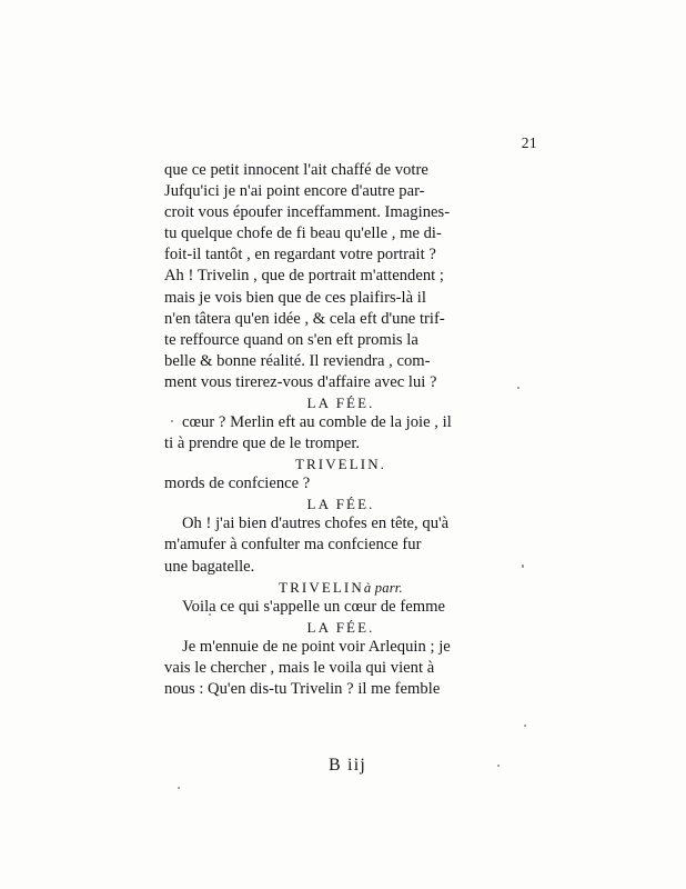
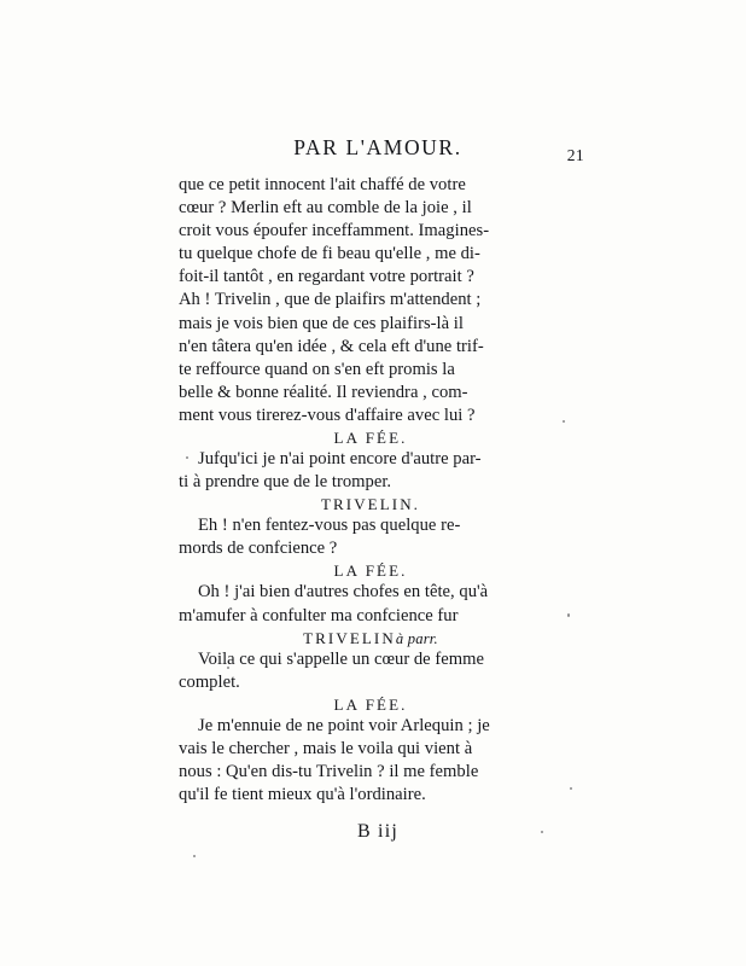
+ PAR L'AMOUR.
  21
  que ce petit innocent l'ait chaffé de votre
- Jufqu'ici je n'ai point encore d'autre par-
+ cœur ? Merlin eft au comble de la joie , il
  croit vous époufer inceffamment. Imagines-
  tu quelque chofe de fi beau qu'elle , me di-
  foit-il tantôt , en regardant votre portrait ?
- Ah ! Trivelin , que de portrait m'attendent ;
+ Ah ! Trivelin , que de plaifirs m'attendent ;
  mais je vois bien que de ces plaifirs-là il
  n'en tâtera qu'en idée , & cela eft d'une trif-
  te reffource quand on s'en eft promis la
  belle & bonne réalité. Il reviendra , com-
  ment vous tirerez-vous d'affaire avec lui ?
  LA FÉE.
- cœur ? Merlin eft au comble de la joie , il
+ Jufqu'ici je n'ai point encore d'autre par-
  ti à prendre que de le tromper.
  TRIVELIN.
+ Eh ! n'en fentez-vous pas quelque re-
  mords de confcience ?
  LA FÉE.
  Oh ! j'ai bien d'autres chofes en tête, qu'à
  m'amufer à confulter ma confcience fur
- une bagatelle.
  TRIVELINà parr.
  Voila ce qui s'appelle un cœur de femme
+ complet.
  LA FÉE.
  Je m'ennuie de ne point voir Arlequin ; je
  vais le chercher , mais le voila qui vient à
  nous : Qu'en dis-tu Trivelin ? il me femble
+ qu'il fe tient mieux qu'à l'ordinaire.
  B iij
